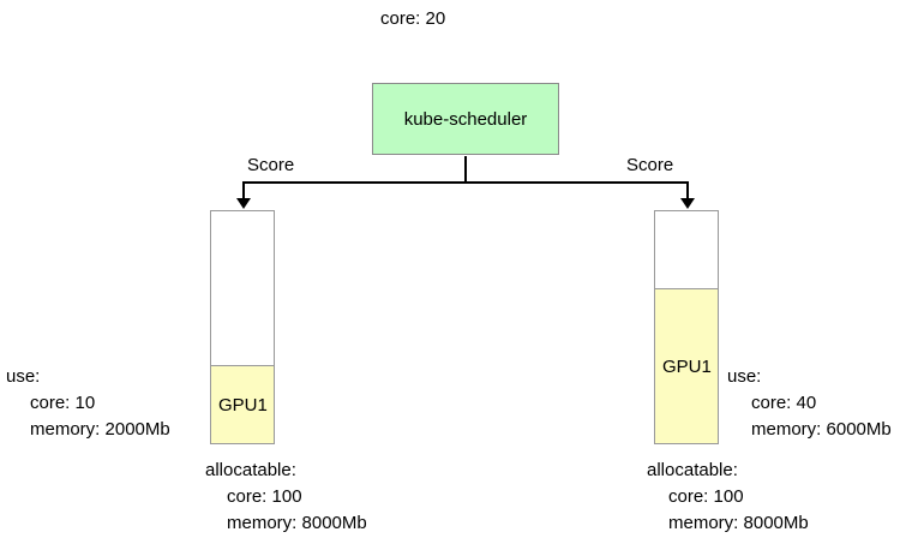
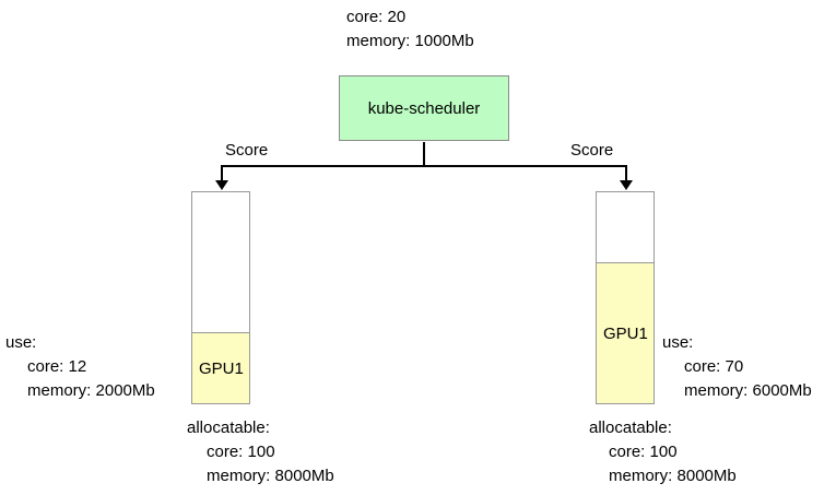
  core: 20
+ memory: 1000Mb
  kube-scheduler
  Score
  Score
  GPU1
  GPU1
  use:
- core: 10
+ core: 12
  memory: 2000Mb
  use:
- core: 40
+ core: 70
  memory: 6000Mb
  allocatable:
  core: 100
  memory: 8000Mb
  allocatable:
  core: 100
  memory: 8000Mb
